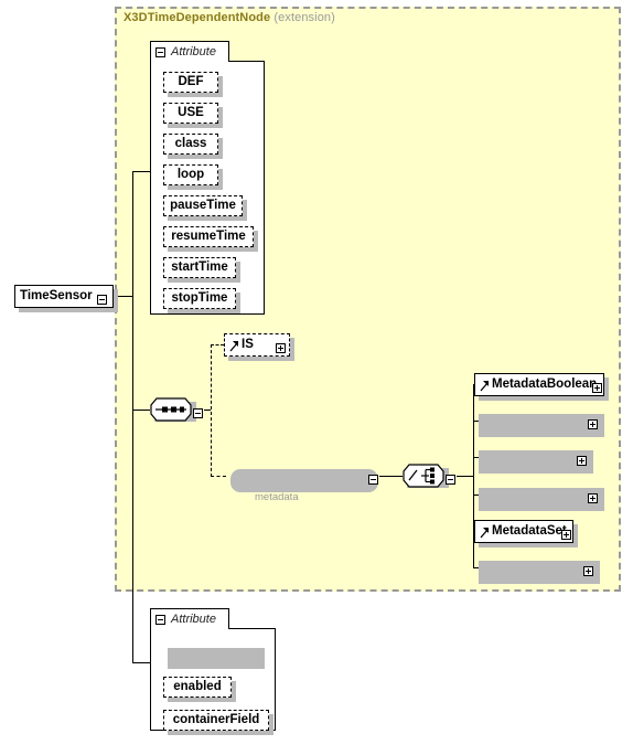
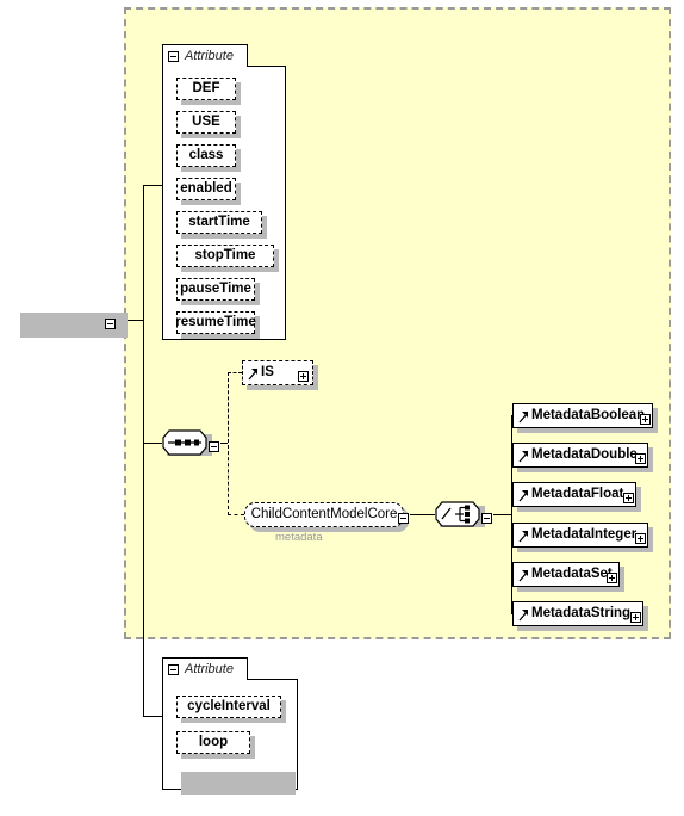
- X3DTimeDependentNode (extension)
- TimeSensor
  Attribute
  DEF
  USE
  class
- loop
+ enabled
- pauseTime
+ startTime
- resumeTime
+ stopTime
- startTime
+ pauseTime
- stopTime
+ resumeTime
  IS
+ ChildContentModelCore
  metadata
  MetadataBoolea
+ MetadataDouble
+ MetadataFloat
+ MetadataInteger
  MetadataSe
+ MetadataString
  Attribute
+ cycleInterval
- enabled
+ loop
- containerField
